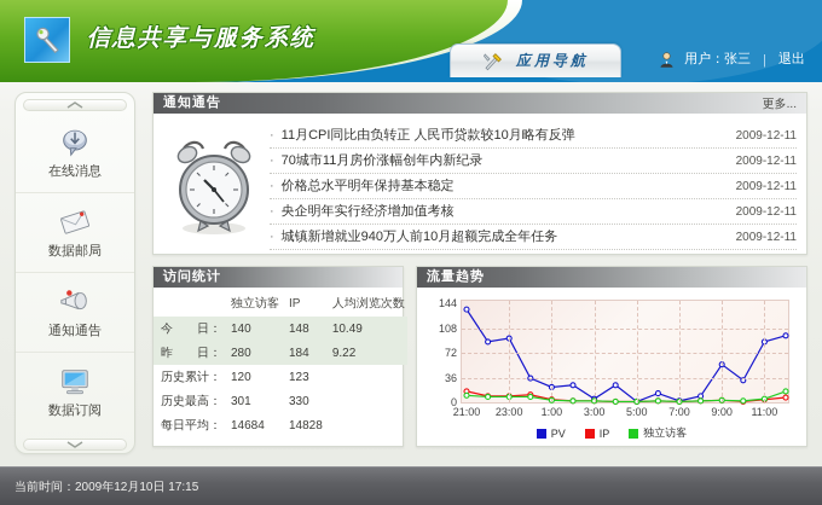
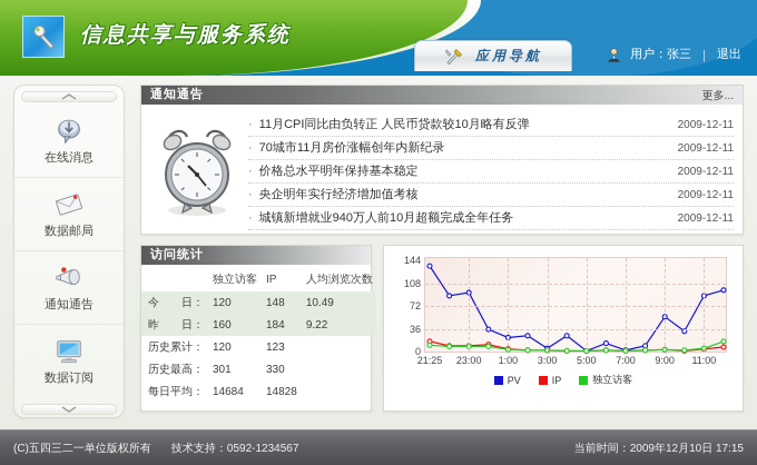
  信息共享与服务系统
  应用导航
  用户：张三
  |
  退出
  在线消息
  数据邮局
  通知通告
  数据订阅
  通知通告
  更多...
  ·
  11月CPI同比由负转正 人民币贷款较10月略有反弹
  2009-12-11
  ·
  70城市11月房价涨幅创年内新纪录
  2009-12-11
  ·
  价格总水平明年保持基本稳定
  2009-12-11
  ·
  央企明年实行经济增加值考核
  2009-12-11
  ·
  城镇新增就业940万人前10月超额完成全年任务
  2009-12-11
  访问统计
  	独立访客	IP	人均浏览次数
- 今 日：	140	148	10.49
+ 今 日：	120	148	10.49
- 昨 日：	280	184	9.22
+ 昨 日：	160	184	9.22
  历史累计：	120	123
  历史最高：	301	330
  每日平均：	14684	14828
- 流量趋势
  0
  36
  72
  108
  144
- 21:00
+ 21:25
  23:00
  1:00
  3:00
  5:00
  7:00
  9:00
  11:00
  PV
  IP
  独立访客
+ (C)五四三二一单位版权所有
+ 技术支持：0592-1234567
  当前时间：2009年12月10日 17:15
